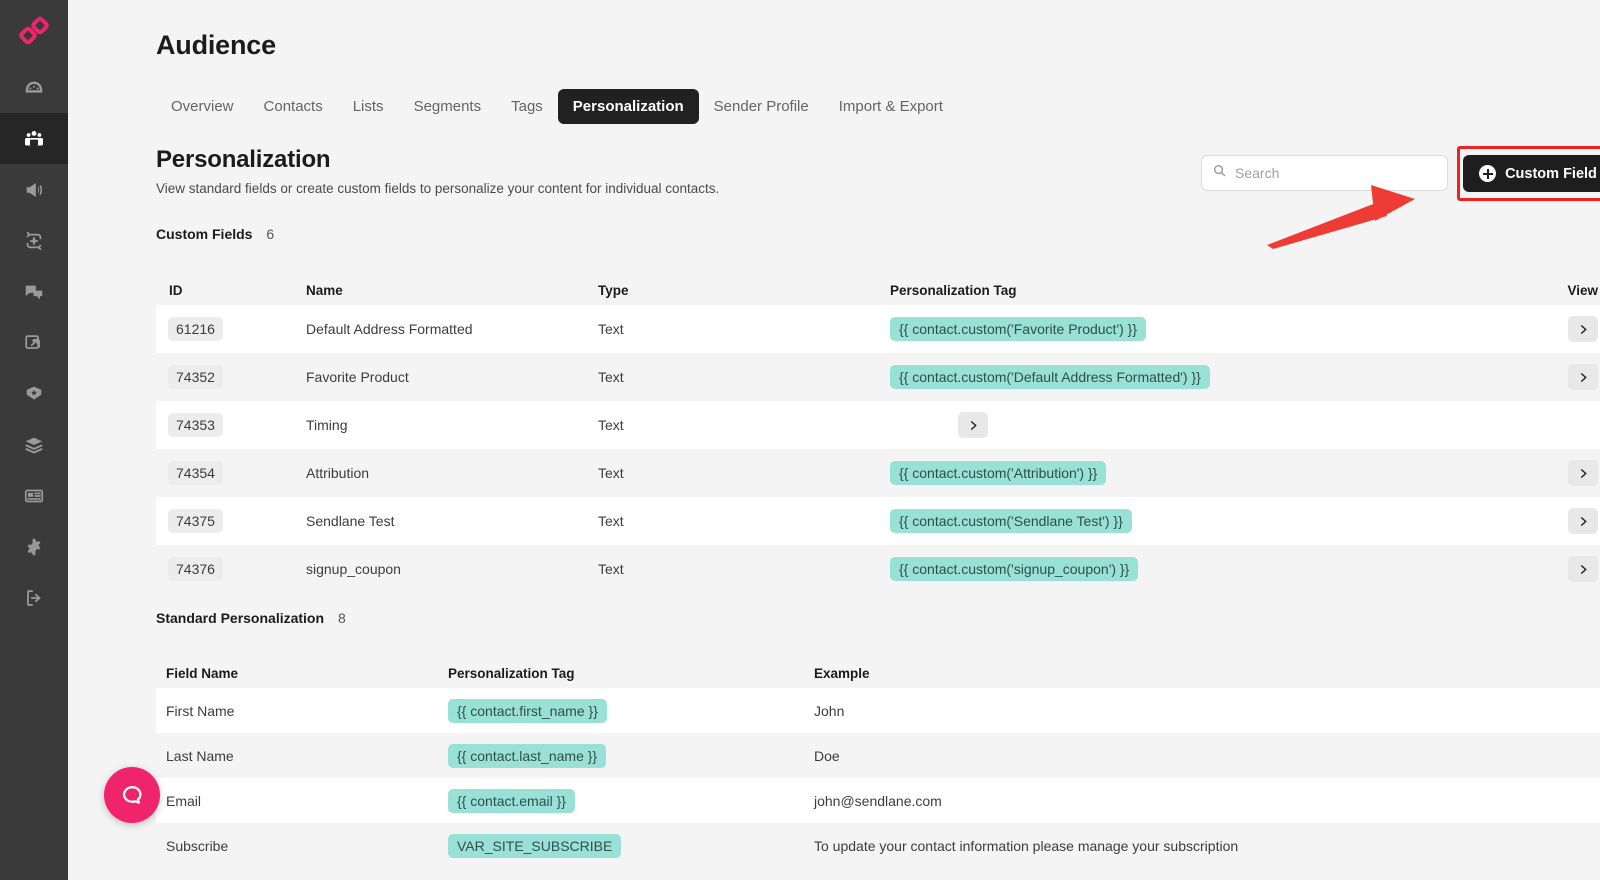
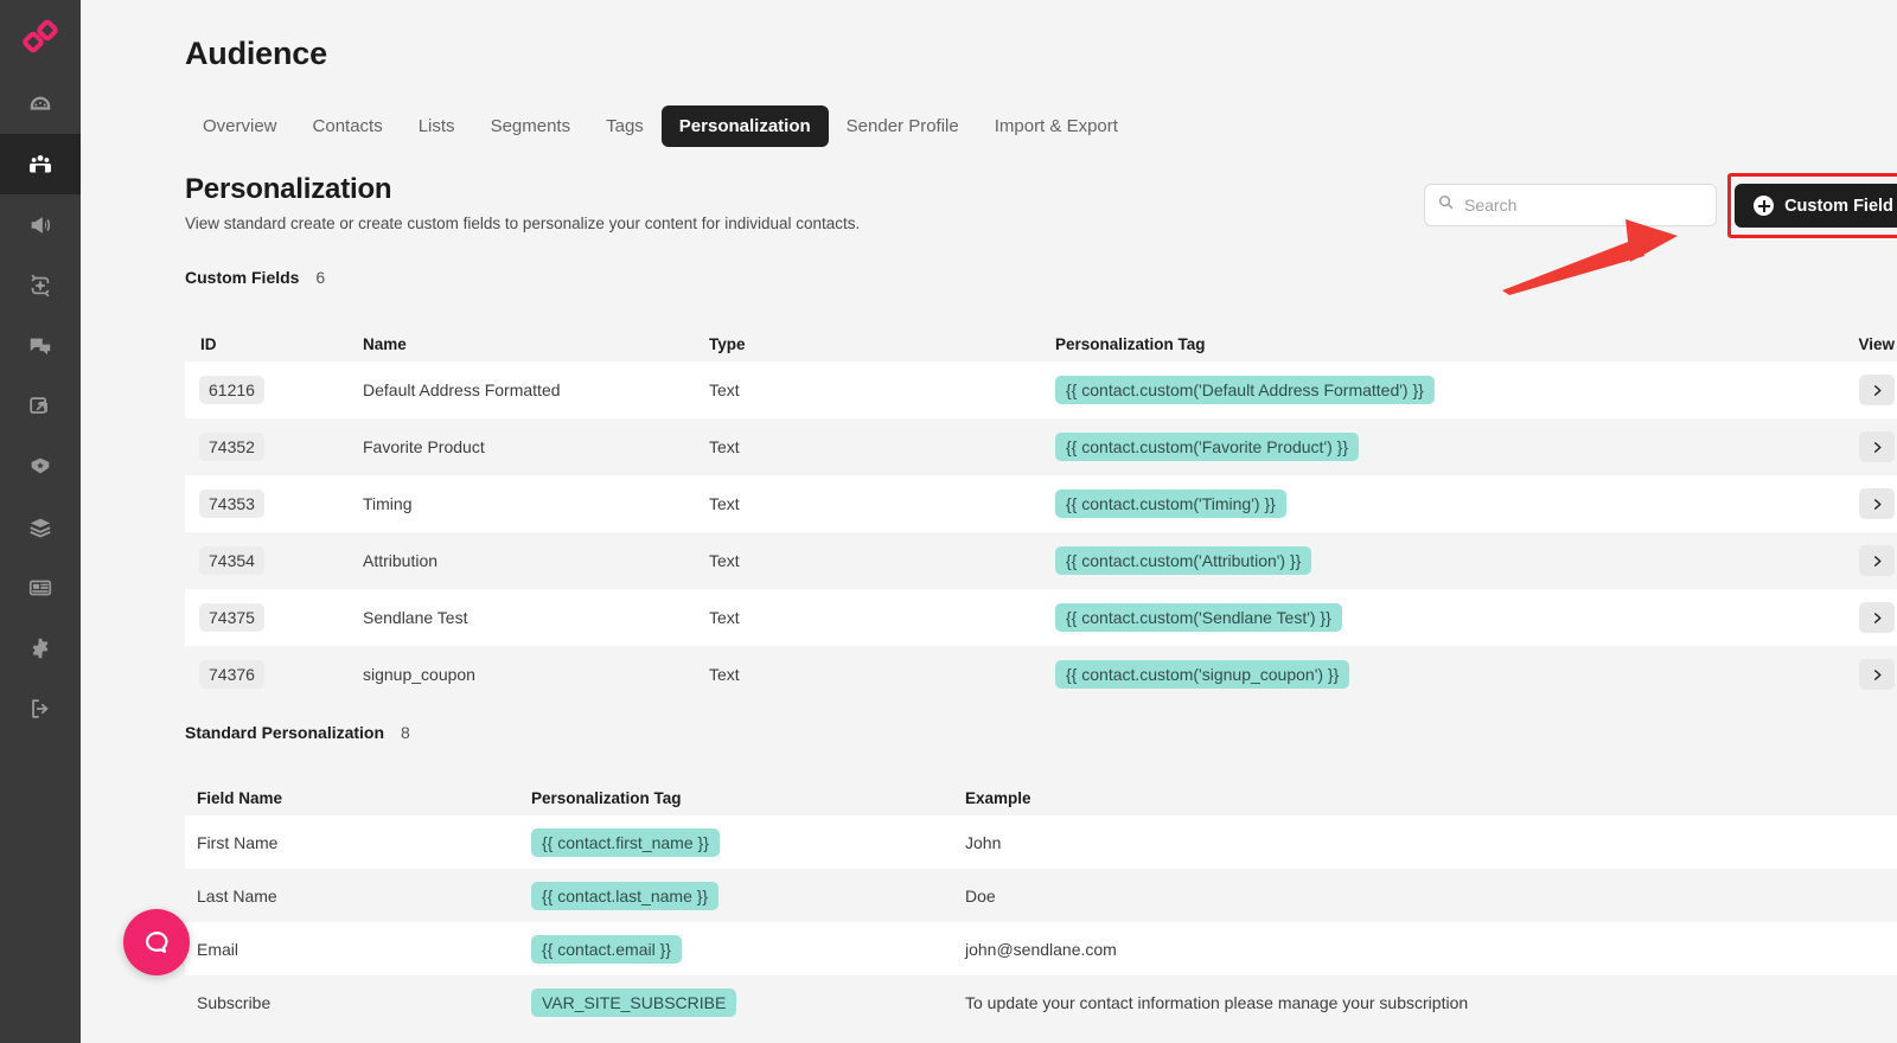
  Audience
  Overview
  Contacts
  Lists
  Segments
  Tags
  Personalization
  Sender Profile
  Import & Export
  Personalization
- View standard fields or create custom fields to personalize your content for individual contacts.
+ View standard create or create custom fields to personalize your content for individual contacts.
  Search
  Custom Field
  Custom Fields 6
  ID
  Name
  Type
  Personalization Tag
  View
  61216
  Default Address Formatted
  Text
- {{ contact.custom('Favorite Product') }}
+ {{ contact.custom('Default Address Formatted') }}
  74352
  Favorite Product
  Text
- {{ contact.custom('Default Address Formatted') }}
+ {{ contact.custom('Favorite Product') }}
  74353
  Timing
  Text
+ {{ contact.custom('Timing') }}
  74354
  Attribution
  Text
  {{ contact.custom('Attribution') }}
  74375
  Sendlane Test
  Text
  {{ contact.custom('Sendlane Test') }}
  74376
  signup_coupon
  Text
  {{ contact.custom('signup_coupon') }}
  Standard Personalization 8
  Field Name
  Personalization Tag
  Example
  First Name
  {{ contact.first_name }}
  John
  Last Name
  {{ contact.last_name }}
  Doe
  Email
  {{ contact.email }}
  john@sendlane.com
  Subscribe
  VAR_SITE_SUBSCRIBE
  To update your contact information please manage your subscription
